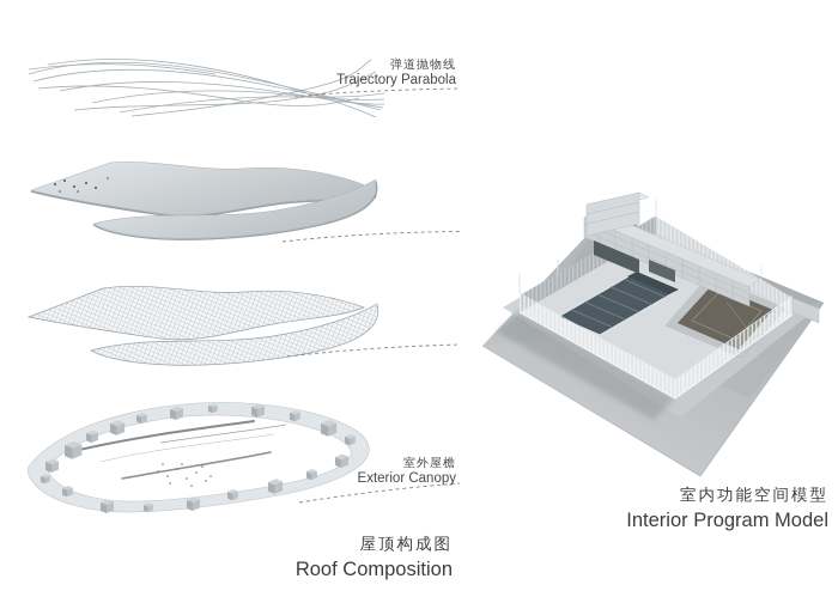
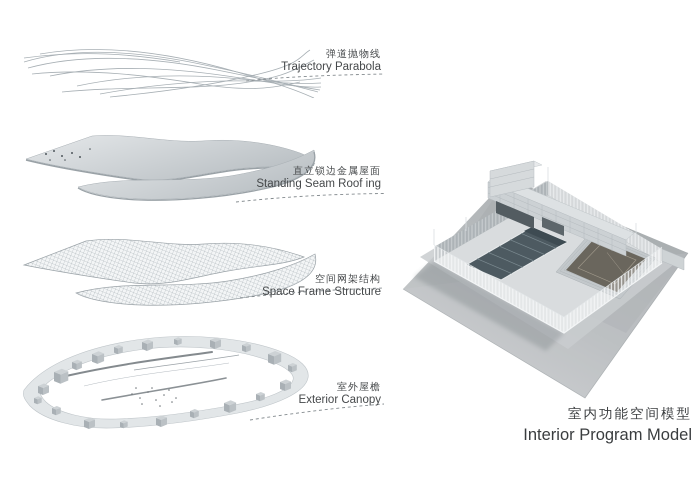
  弹道抛物线
  Trajectory Parabola
+ 直立锁边金属屋面
+ Standing Seam Roof ing
+ 空间网架结构
+ Space Frame Structure
  室外屋檐
  Exterior Canopy
- 屋顶构成图
- Roof Composition
  室内功能空间模型
  Interior Program Model
